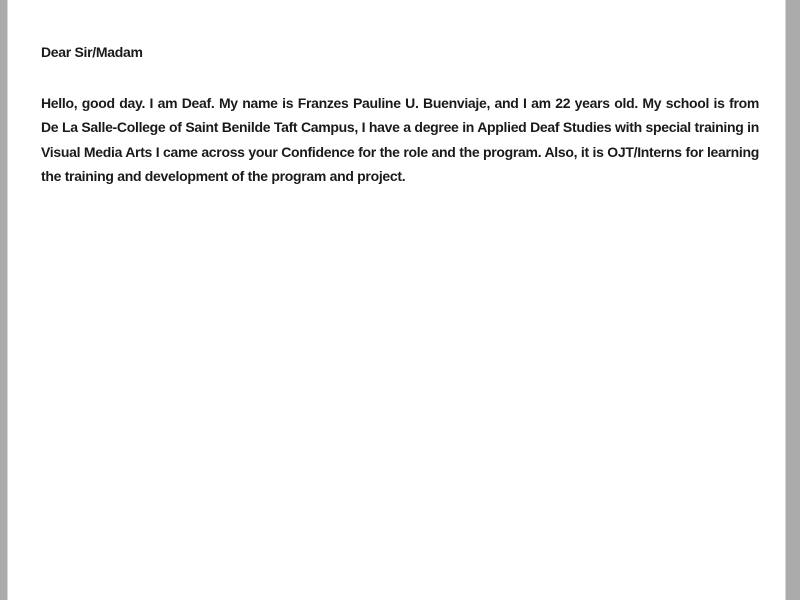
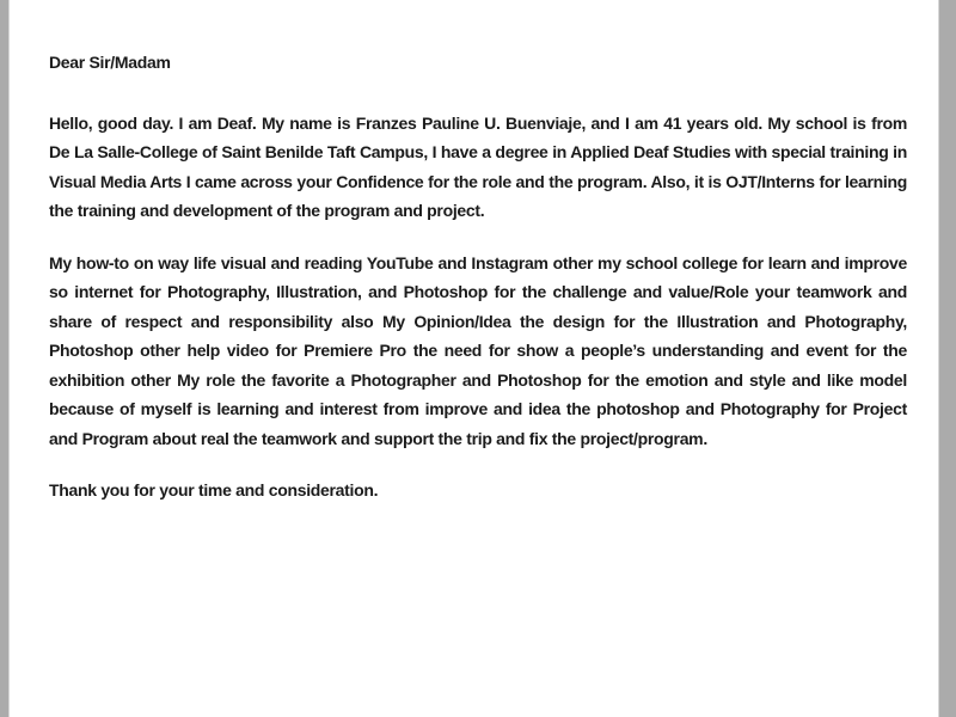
  Dear Sir/Madam
- Hello, good day. I am Deaf. My name is Franzes Pauline U. Buenviaje, and I am 22 years old. My school is from De La Salle-College of Saint Benilde Taft Campus, I have a degree in Applied Deaf Studies with special training in Visual Media Arts I came across your Confidence for the role and the program. Also, it is OJT/Interns for learning the training and development of the program and project.
+ Hello, good day. I am Deaf. My name is Franzes Pauline U. Buenviaje, and I am 41 years old. My school is from De La Salle-College of Saint Benilde Taft Campus, I have a degree in Applied Deaf Studies with special training in Visual Media Arts I came across your Confidence for the role and the program. Also, it is OJT/Interns for learning the training and development of the program and project.
+ My how-to on way life visual and reading YouTube and Instagram other my school college for learn and improve so internet for Photography, Illustration, and Photoshop for the challenge and value/Role your teamwork and share of respect and responsibility also My Opinion/Idea the design for the Illustration and Photography, Photoshop other help video for Premiere Pro the need for show a people’s understanding and event for the exhibition other My role the favorite a Photographer and Photoshop for the emotion and style and like model because of myself is learning and interest from improve and idea the photoshop and Photography for Project and Program about real the teamwork and support the trip and fix the project/program.
+ Thank you for your time and consideration.
